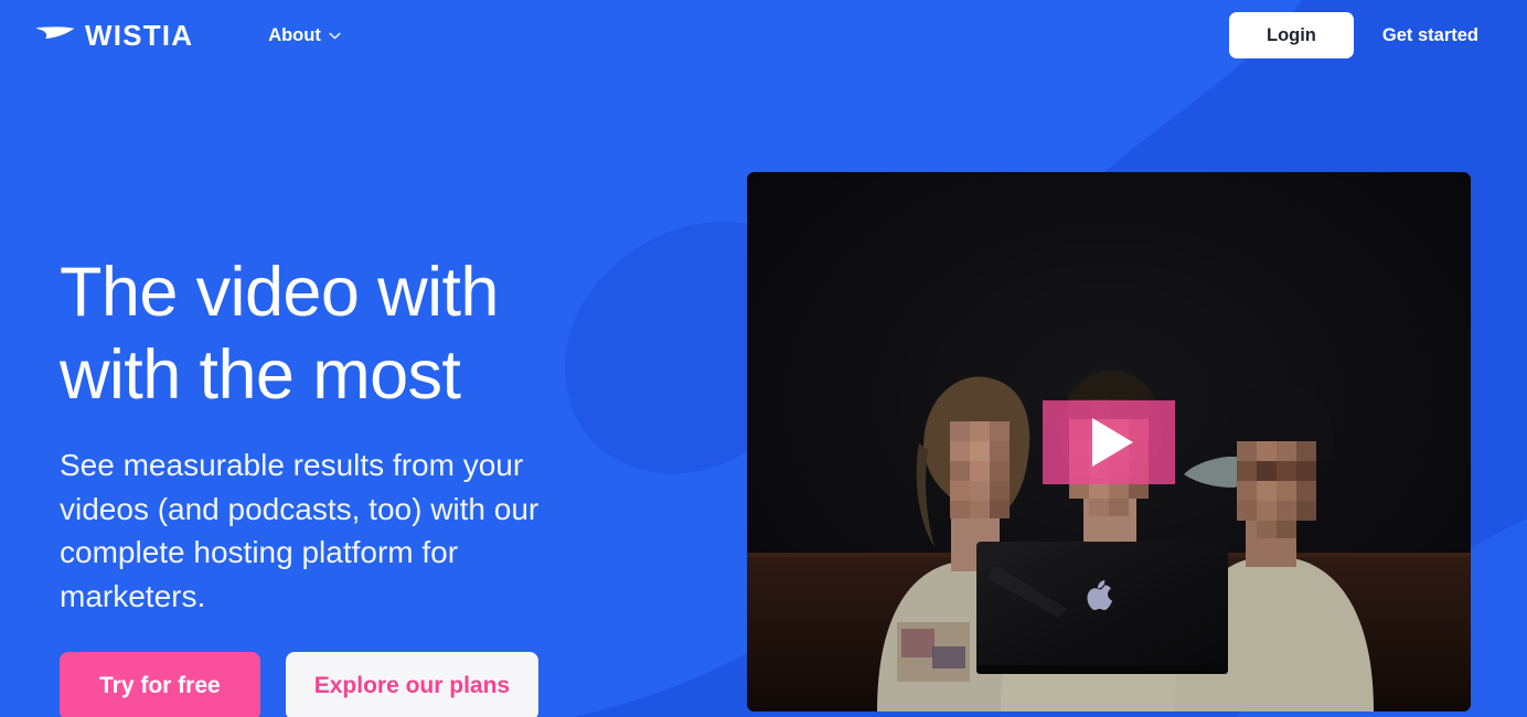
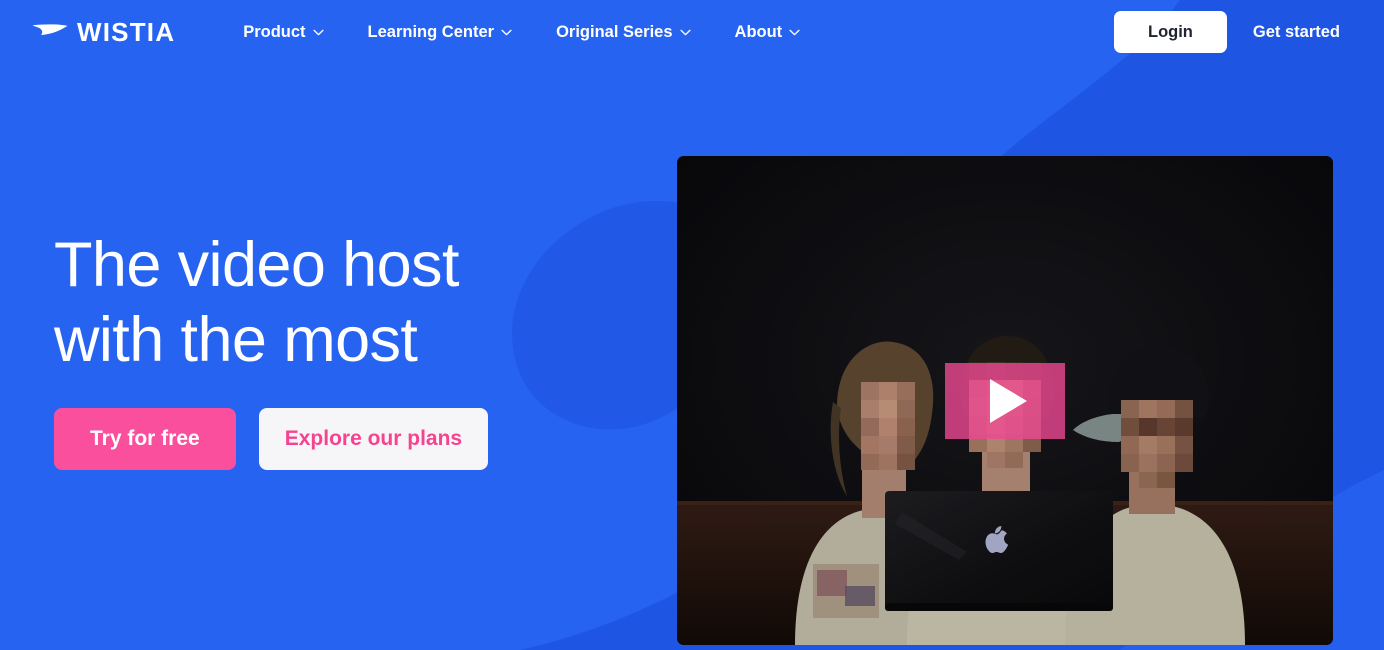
  WISTIA
+ Product
+ Learning Center
+ Original Series
  About
  Login
  Get started
- The video with with the most
+ The video host with the most
- See measurable results from your videos (and podcasts, too) with our complete hosting platform for marketers.
  Try for free
  Explore our plans
